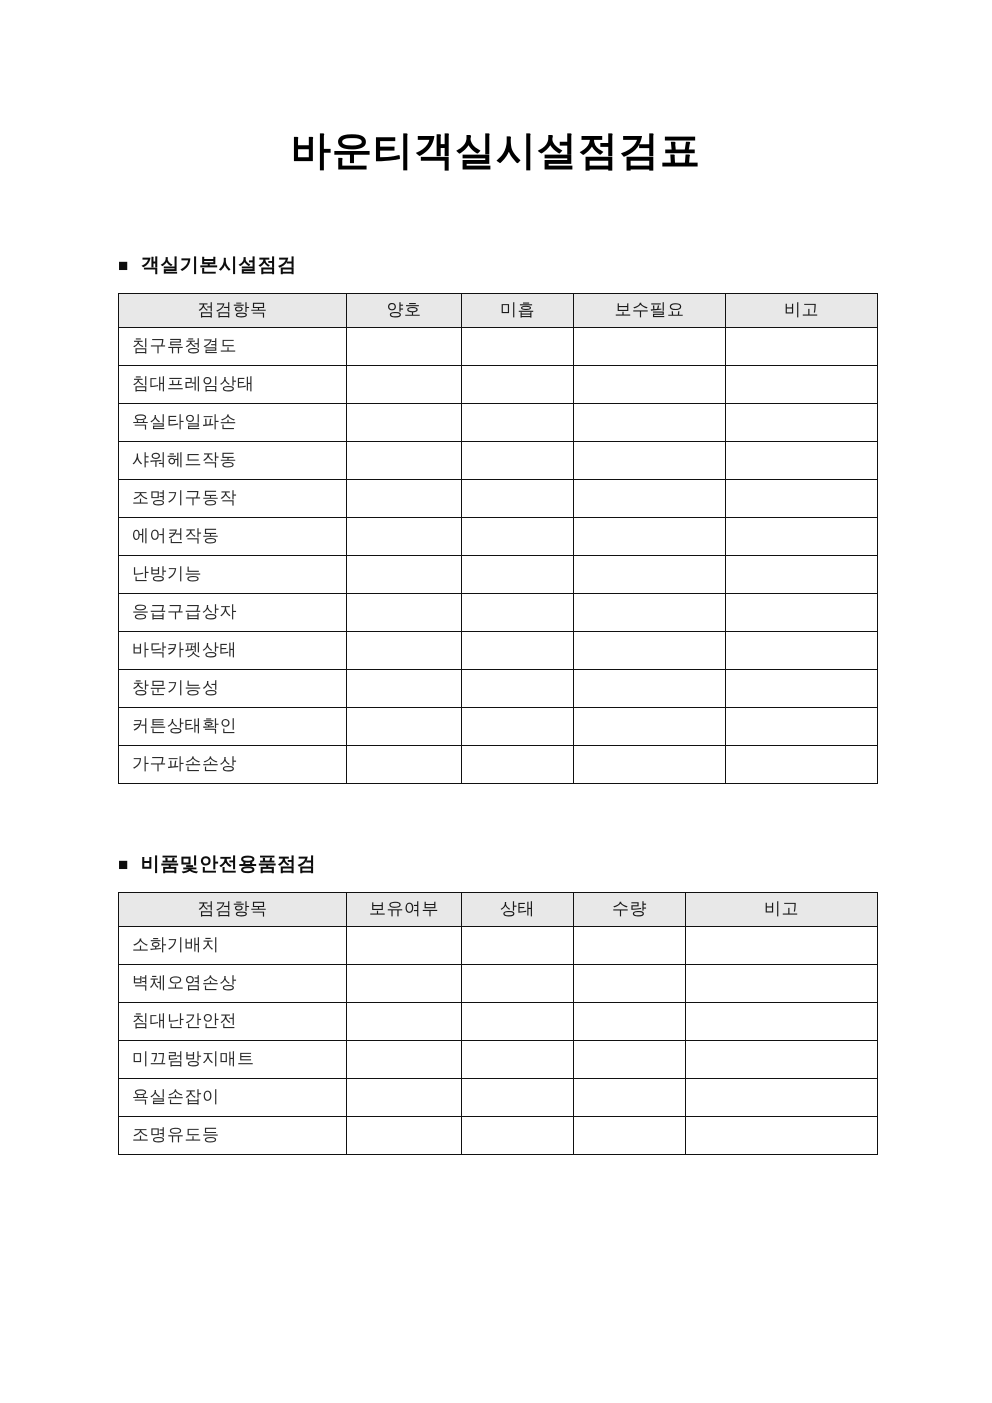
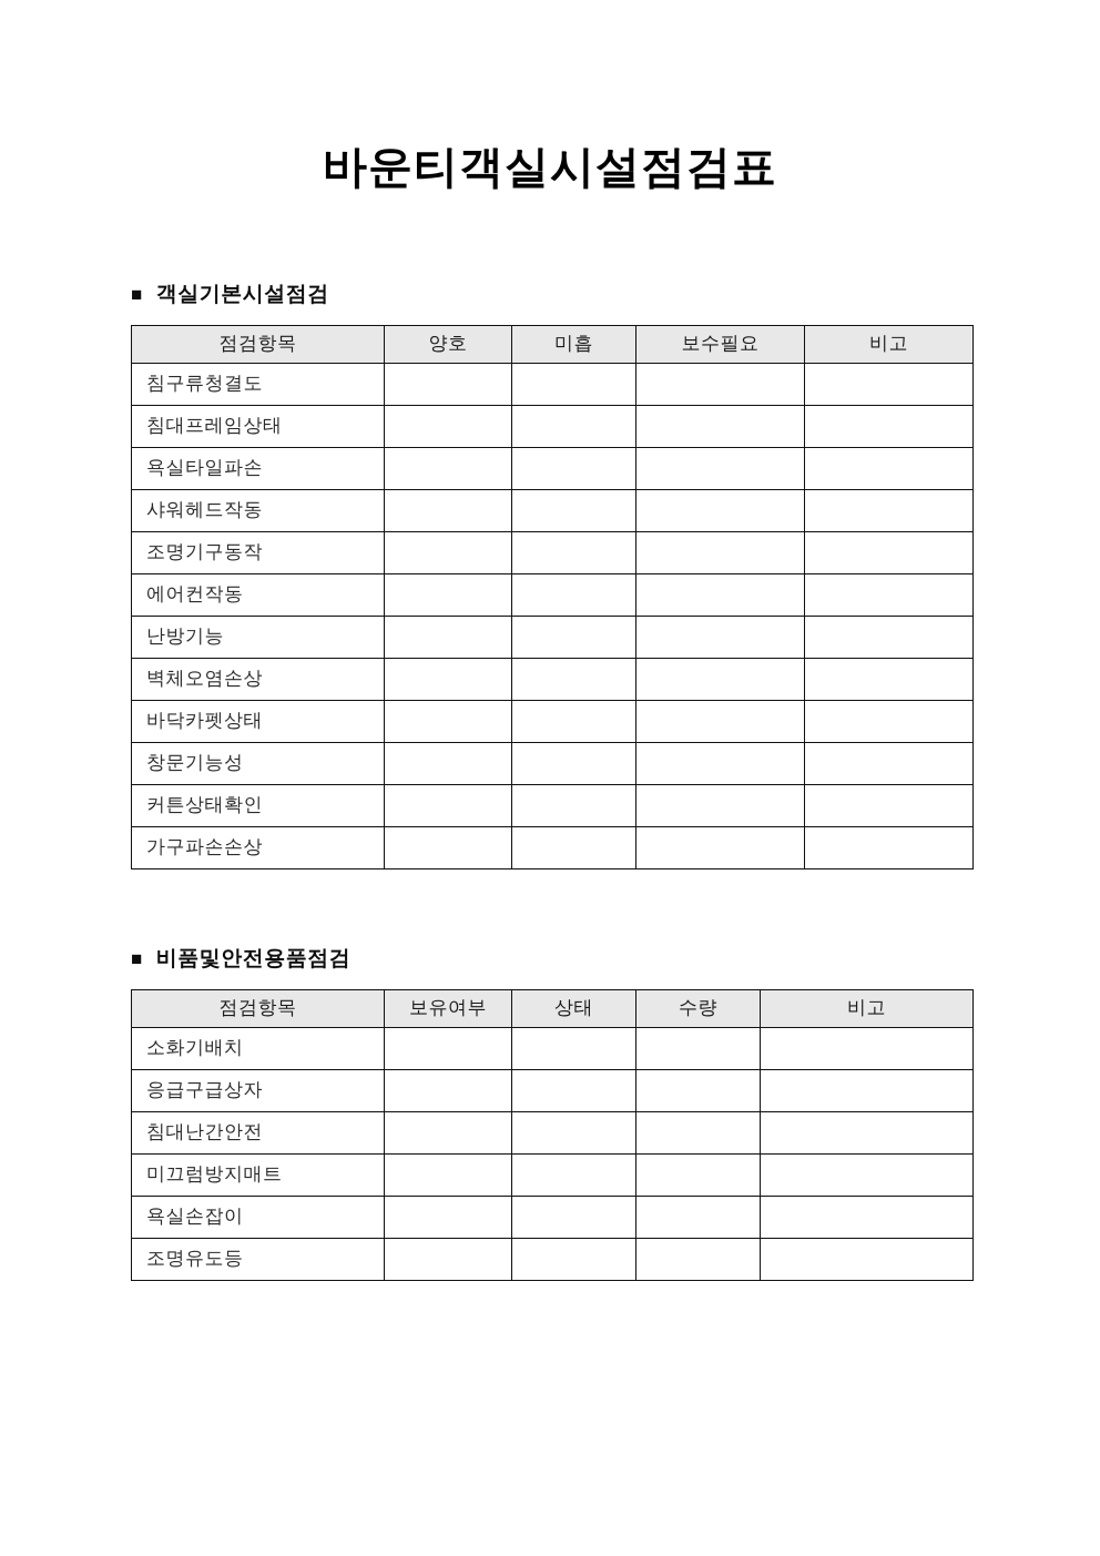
  바운티객실시설점검표
  ■
  객실기본시설점검
  점검항목	양호	미흡	보수필요	비고
  침구류청결도
  침대프레임상태
  욕실타일파손
  샤워헤드작동
  조명기구동작
  에어컨작동
  난방기능
- 응급구급상자
+ 벽체오염손상
  바닥카펫상태
  창문기능성
  커튼상태확인
  가구파손손상
  ■
  비품및안전용품점검
  점검항목	보유여부	상태	수량	비고
  소화기배치
- 벽체오염손상
+ 응급구급상자
  침대난간안전
  미끄럼방지매트
  욕실손잡이
  조명유도등
